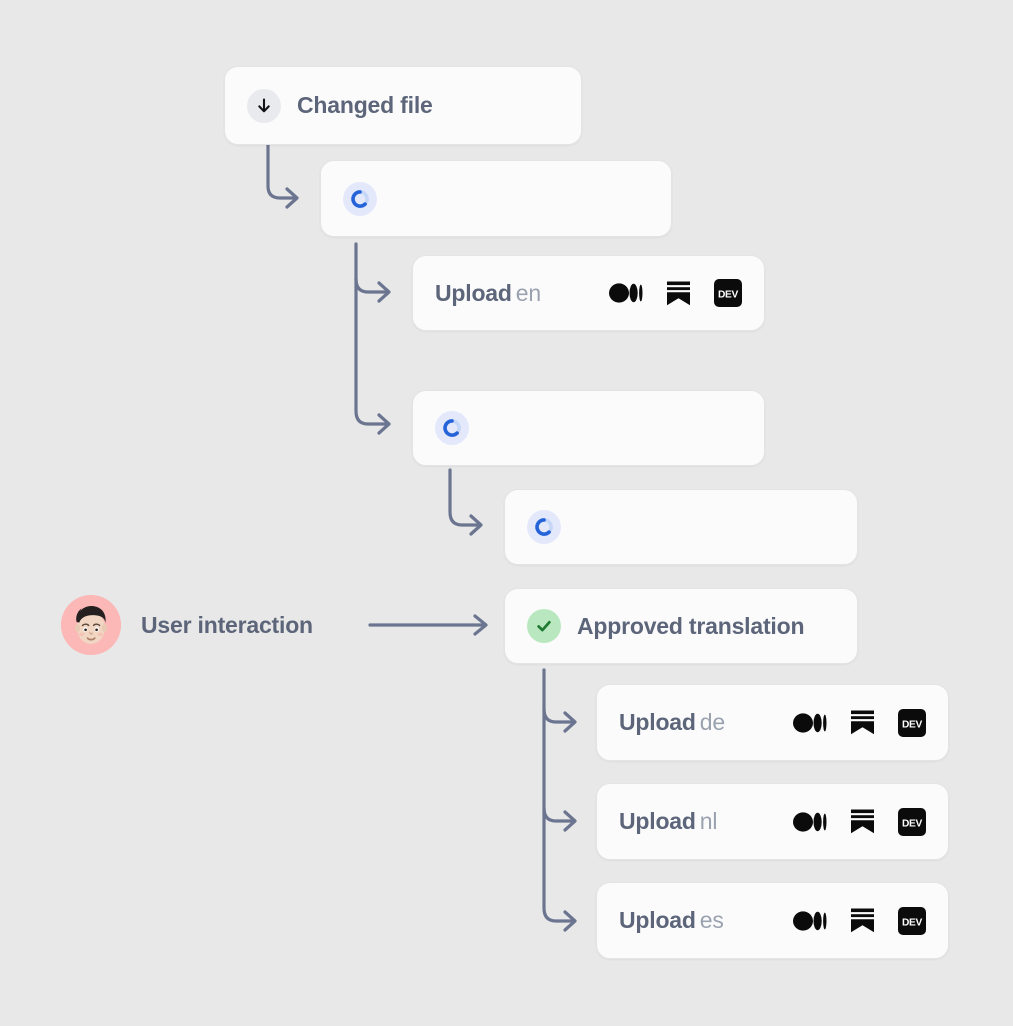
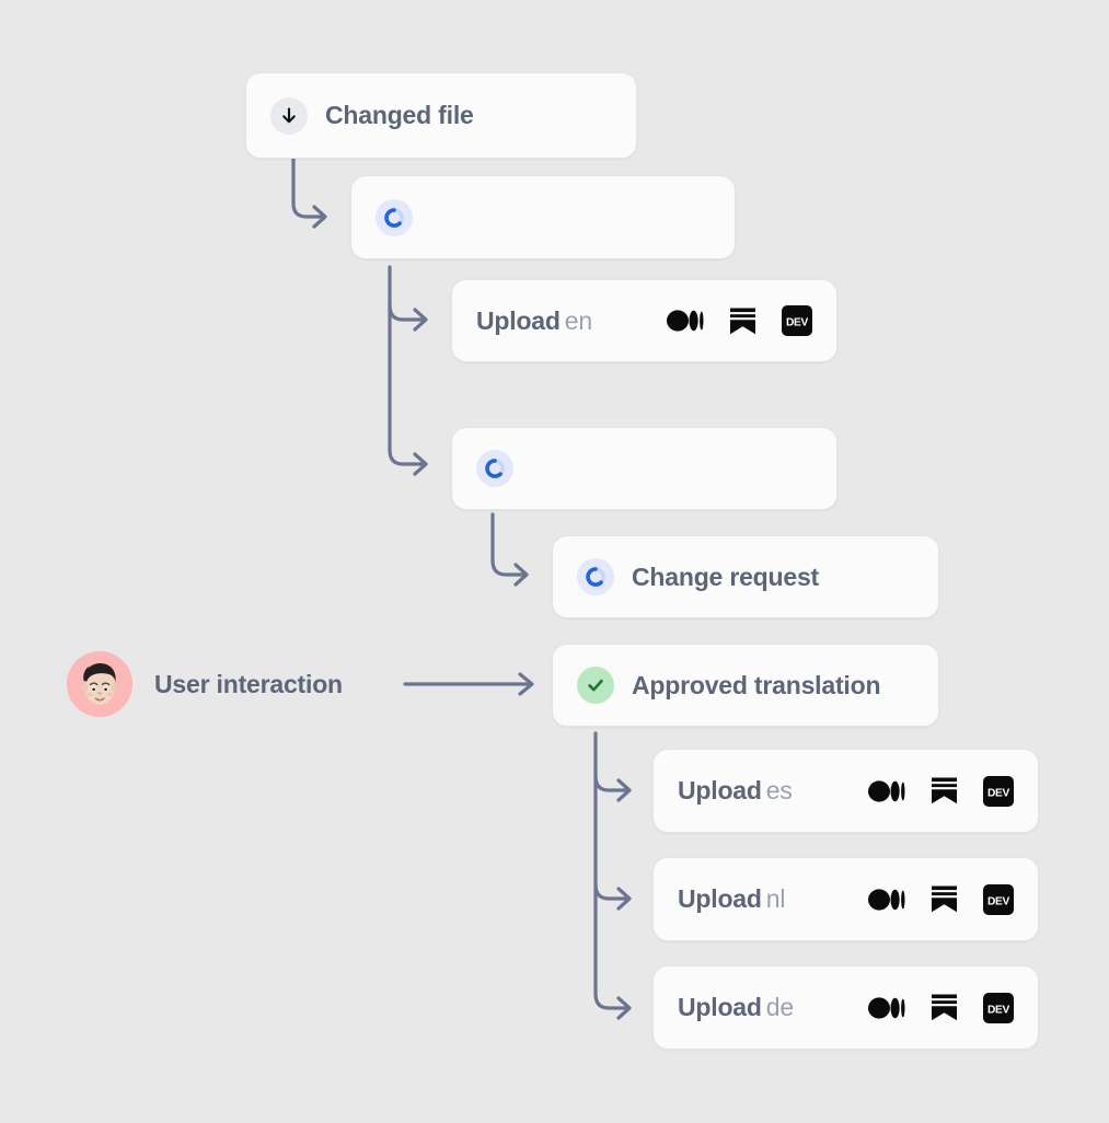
  Changed file
  Upload en
  DEV
+ Change request
  User interaction
  Approved translation
- Upload de
+ Upload es
  DEV
  Upload nl
  DEV
- Upload es
+ Upload de
  DEV
